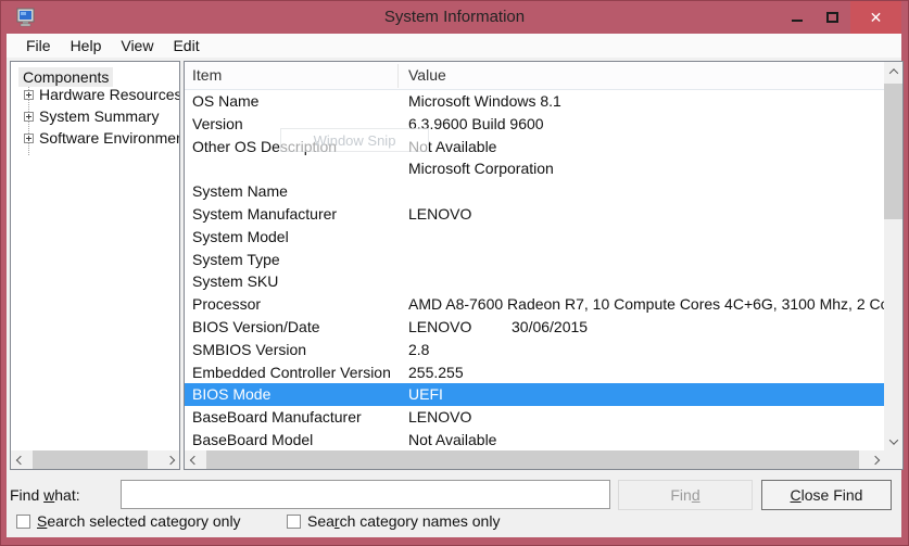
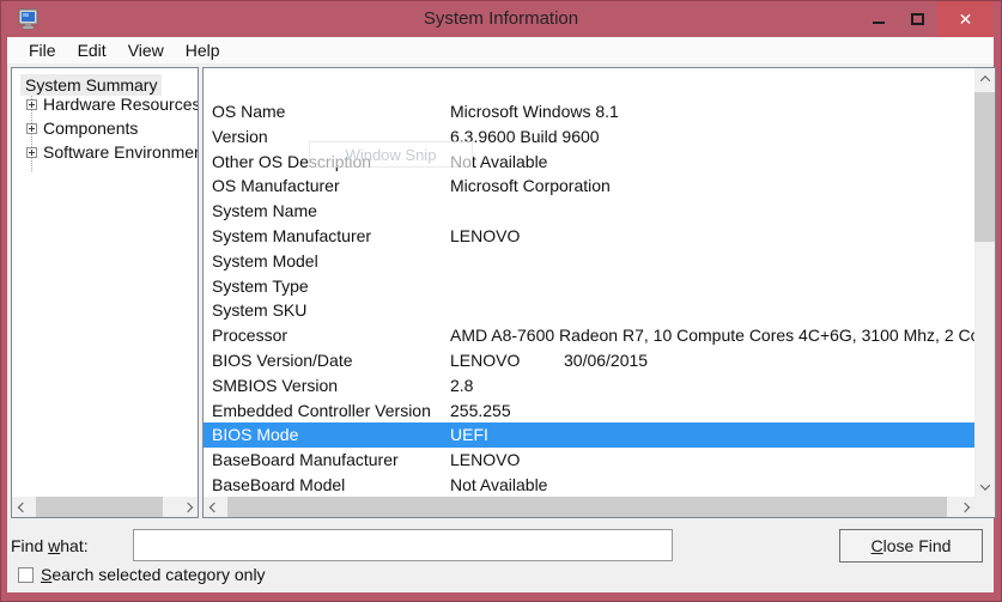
  System Information
  ✕
  File
- Help
+ Edit
  View
- Edit
+ Help
- Components
+ System Summary
  Hardware Resources
- System Summary
+ Components
  Software Environme
- Item
- Value
  OS Name
  Microsoft Windows 8.1
  Version
  6.3.9600 Build 9600
  Other OS Description
  Not Available
+ OS Manufacturer
  Microsoft Corporation
  System Name
  System Manufacturer
  LENOVO
  System Model
  System Type
  System SKU
  Processor
  AMD A8-7600 Radeon R7, 10 Compute Cores 4C+6G, 3100 Mhz, 2 C
  BIOS Version/Date
  LENOVO
  30/06/2015
  SMBIOS Version
  2.8
  Embedded Controller Version
  255.255
  BIOS Mode
  UEFI
  BaseBoard Manufacturer
  LENOVO
  BaseBoard Model
  Not Available
  Window Snip
  Find what:
- Find
  Close Find
  Search selected category only
- Search category names only
